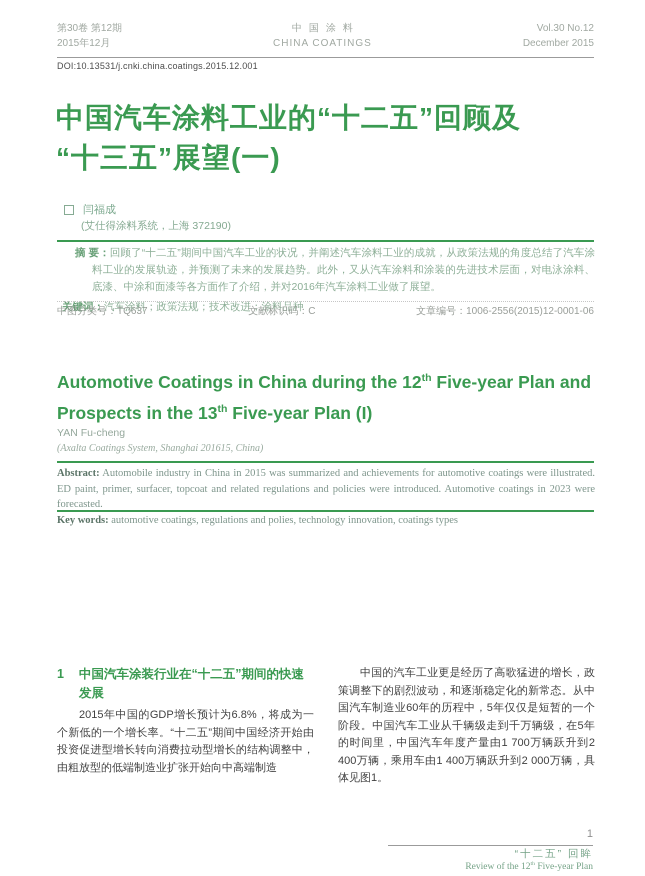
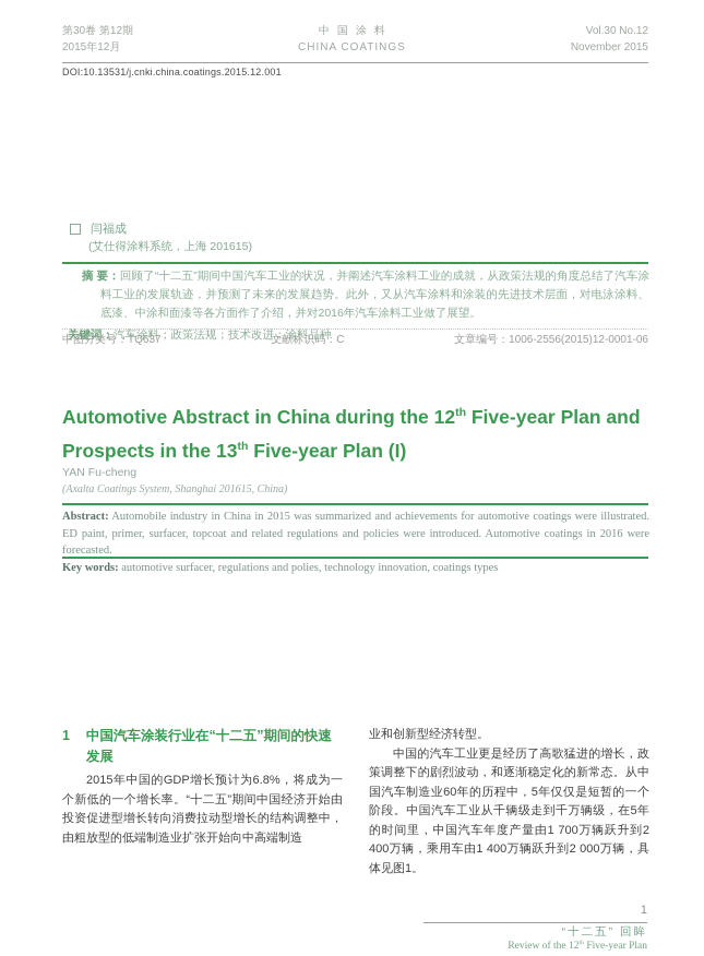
  第30卷 第12期
  2015年12月
  中国涂料
  CHINA COATINGS
  Vol.30 No.12
- December 2015
+ November 2015
  DOI:10.13531/j.cnki.china.coatings.2015.12.001
- 中国汽车涂料工业的“十二五”回顾及
- “十三五”展望(一)
  闫福成
- (艾仕得涂料系统，上海 372190)
+ (艾仕得涂料系统，上海 201615)
  摘 要：回顾了“十二五”期间中国汽车工业的状况，并阐述汽车涂料工业的成就，从政策法规的角度总结了汽车涂料工业的发展轨迹，并预测了未来的发展趋势。此外，又从汽车涂料和涂装的先进技术层面，对电泳涂料、底漆、中涂和面漆等各方面作了介绍，并对2016年汽车涂料工业做了展望。
  关键词：汽车涂料；政策法规；技术改进；涂料品种
  中图分类号：TQ637
  文献标识码：C
  文章编号：1006-2556(2015)12-0001-06
- Automotive Coatings in China during the 12th Five-year Plan and Prospects in the 13th Five-year Plan (I)
+ Automotive Abstract in China during the 12th Five-year Plan and Prospects in the 13th Five-year Plan (I)
  YAN Fu-cheng
  (Axalta Coatings System, Shanghai 201615, China)
- Abstract: Automobile industry in China in 2015 was summarized and achievements for automotive coatings were illustrated. ED paint, primer, surfacer, topcoat and related regulations and policies were introduced. Automotive coatings in 2023 were forecasted.
+ Abstract: Automobile industry in China in 2015 was summarized and achievements for automotive coatings were illustrated. ED paint, primer, surfacer, topcoat and related regulations and policies were introduced. Automotive coatings in 2016 were forecasted.
- Key words: automotive coatings, regulations and polies, technology innovation, coatings types
+ Key words: automotive surfacer, regulations and polies, technology innovation, coatings types
  1
  中国汽车涂装行业在“十二五”期间的快速发展
  2015年中国的GDP增长预计为6.8%，将成为一个新低的一个增长率。“十二五”期间中国经济开始由投资促进型增长转向消费拉动型增长的结构调整中，由粗放型的低端制造业扩张开始向中高端制造
+ 业和创新型经济转型。
  中国的汽车工业更是经历了高歌猛进的增长，政策调整下的剧烈波动，和逐渐稳定化的新常态。从中国汽车制造业60年的历程中，5年仅仅是短暂的一个阶段。中国汽车工业从千辆级走到千万辆级，在5年的时间里，中国汽车年度产量由1 700万辆跃升到2 400万辆，乘用车由1 400万辆跃升到2 000万辆，具体见图1。
  1
  “十二五” 回眸
  Review of the 12 Five-year Plan
